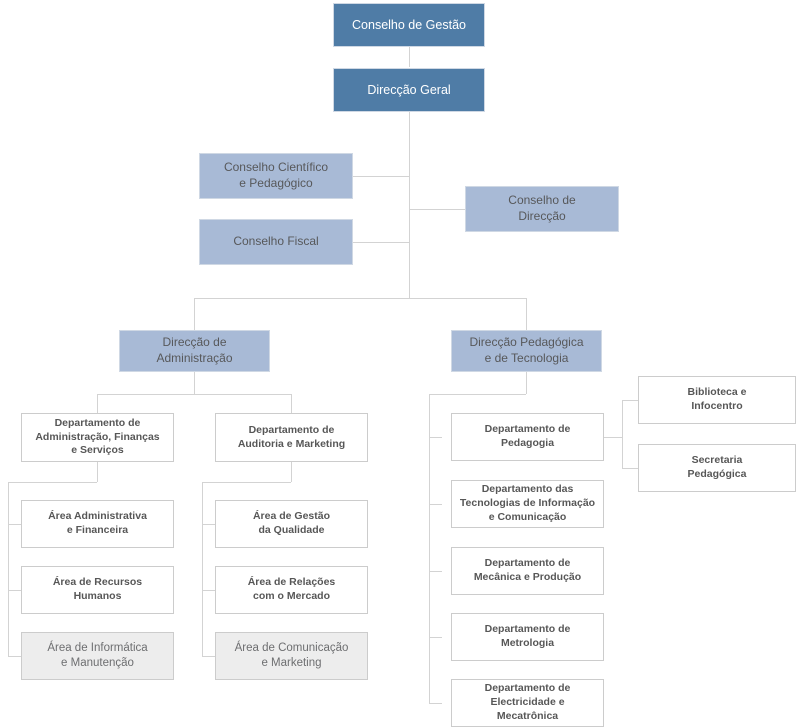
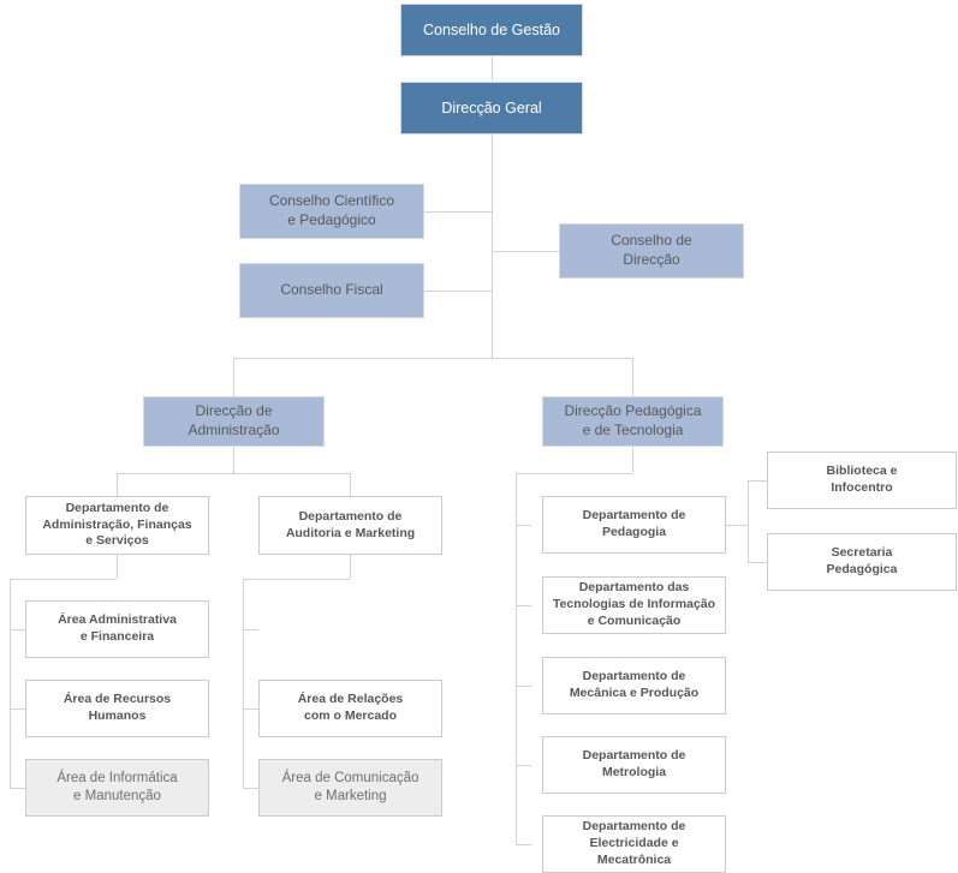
  Conselho de Gestão
  Direcção Geral
  Conselho Científico
  e Pedagógico
  Conselho Fiscal
  Conselho de
  Direcção
  Direcção de
  Administração
  Direcção Pedagógica
  e de Tecnologia
  Departamento de
  Administração, Finanças
  e Serviços
  Departamento de
  Auditoria e Marketing
  Área Administrativa
  e Financeira
  Área de Recursos
  Humanos
  Área de Informática
  e Manutenção
- Área de Gestão
- da Qualidade
  Área de Relações
  com o Mercado
  Área de Comunicação
  e Marketing
  Departamento de
  Pedagogia
  Departamento das
  Tecnologias de Informação
  e Comunicação
  Departamento de
  Mecânica e Produção
  Departamento de
  Metrologia
  Departamento de
  Electricidade e
  Mecatrônica
  Biblioteca e
  Infocentro
  Secretaria
  Pedagógica
